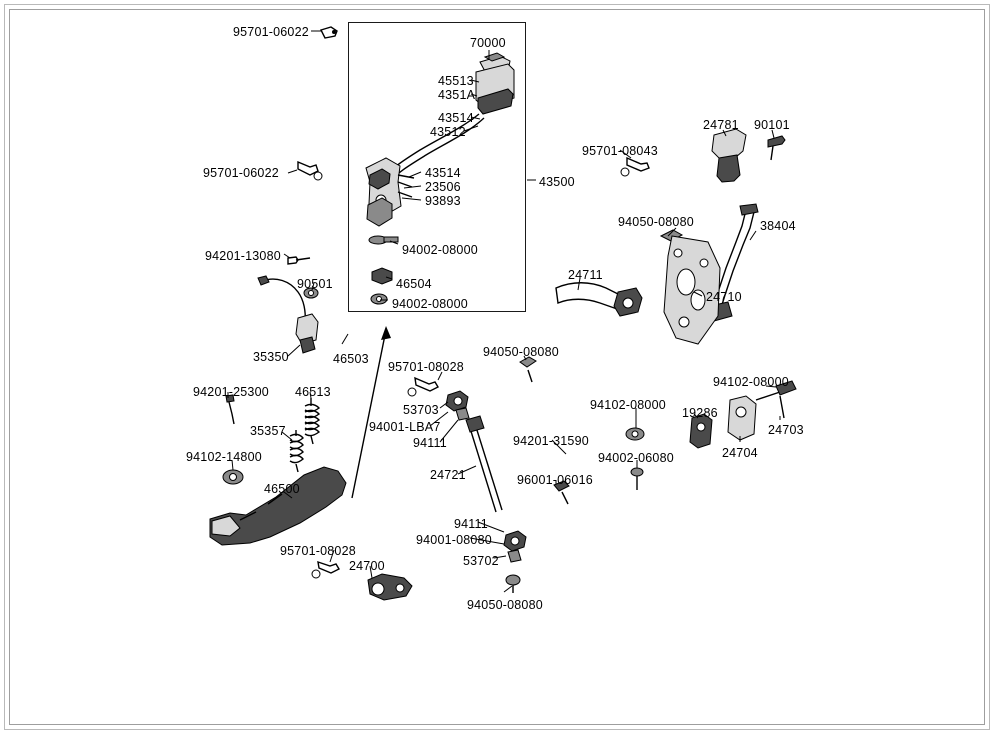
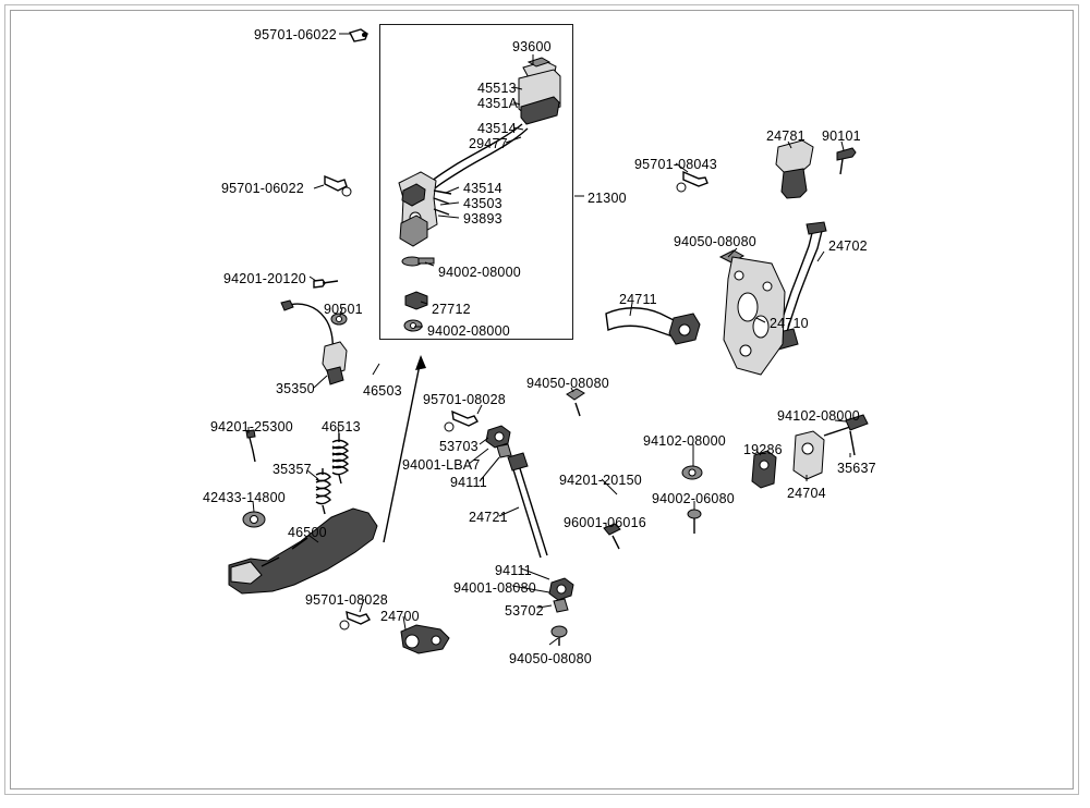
  95701-06022
- 70000
+ 93600
  45513
  4351A
  43514
- 43512
+ 29477
  24781
  90101
  95701-08043
  95701-06022
  43514
- 23506
+ 43503
  93893
- 43500
+ 21300
  94050-08080
- 38404
+ 24702
- 94201-13080
+ 94201-20120
  94002-08000
  24711
  90501
- 46504
+ 27712
  24710
  94002-08000
  35350
  46503
  94050-08080
  95701-08028
  94102-08000
  94201-25300
  46513
  94102-08000
  19286
  53703
- 24703
+ 35637
  94001-LBA7
  35357
  94111
- 94201-31590
+ 94201-20150
  24704
- 94102-14800
+ 42433-14800
  94002-06080
  24721
  96001-06016
  46500
  94111
  94001-08080
  53702
  95701-08028
  24700
  94050-08080
